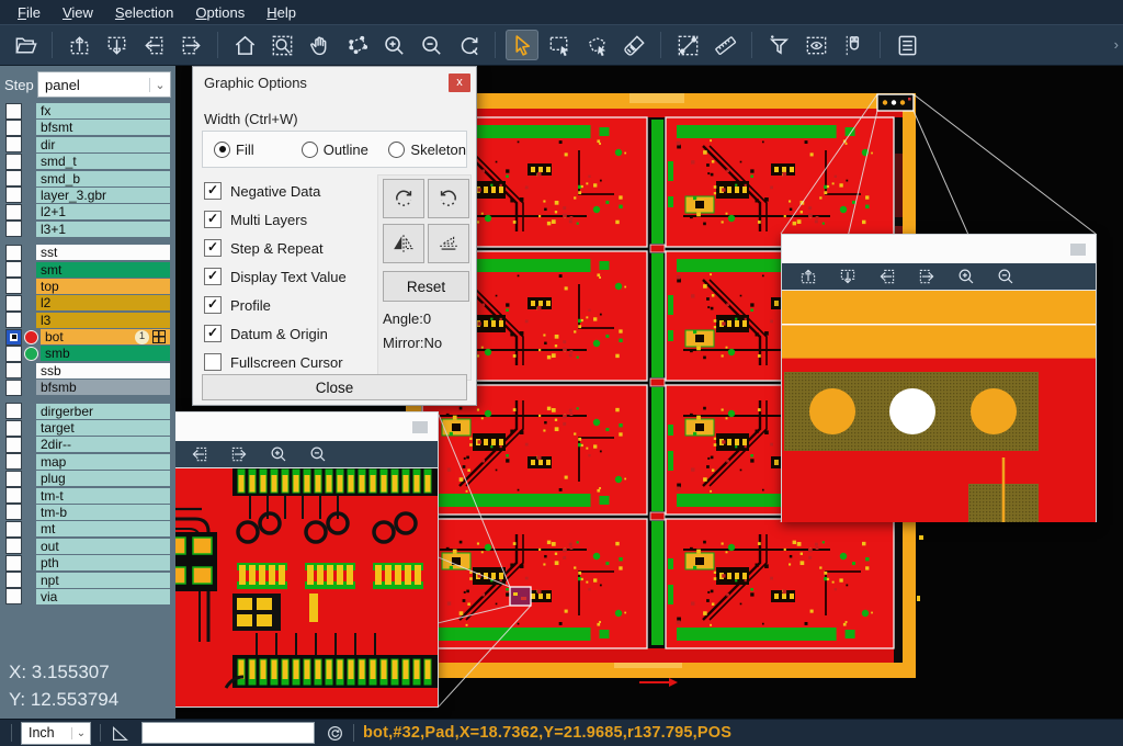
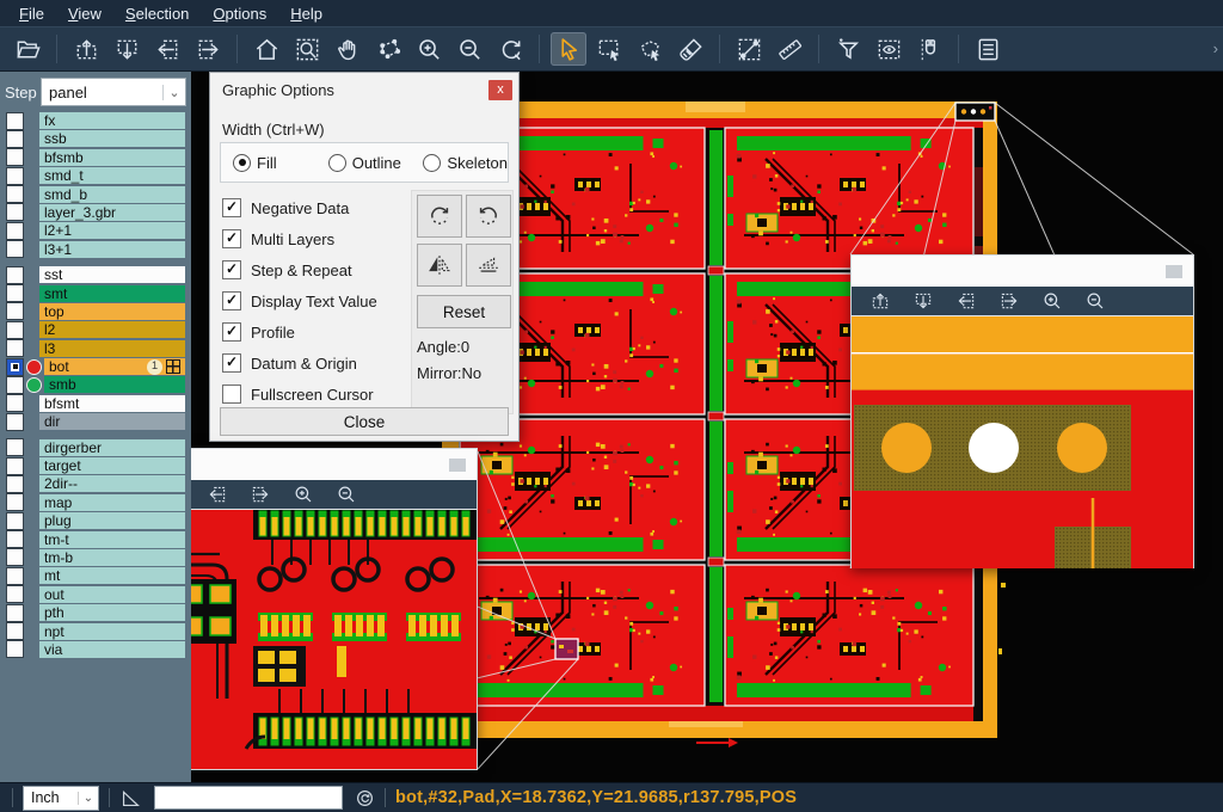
  File
  View
  Selection
  Options
  Help
  ›
  Step
  panel
  ⌄
  fx
- bfsmt
+ ssb
- dir
+ bfsmb
  smd_t
  smd_b
  layer_3.gbr
  l2+1
  l3+1
  sst
  smt
  top
  l2
  l3
  bot
  1
  smb
- ssb
+ bfsmt
- bfsmb
+ dir
  dirgerber
  target
  2dir--
  map
  plug
  tm-t
  tm-b
  mt
  out
  pth
  npt
  via
- X: 3.155307
- Y: 12.553794
  Graphic Options
  x
  Width (Ctrl+W)
  Fill
  Outline
  Skeleton
  ✓
  Negative Data
  ✓
  Multi Layers
  ✓
  Step & Repeat
  ✓
  Display Text Value
  ✓
  Profile
  ✓
  Datum & Origin
  Fullscreen Cursor
  Reset
  Angle:0
  Mirror:No
  Close
  Inch
  ⌄
  bot,#32,Pad,X=18.7362,Y=21.9685,r137.795,POS
